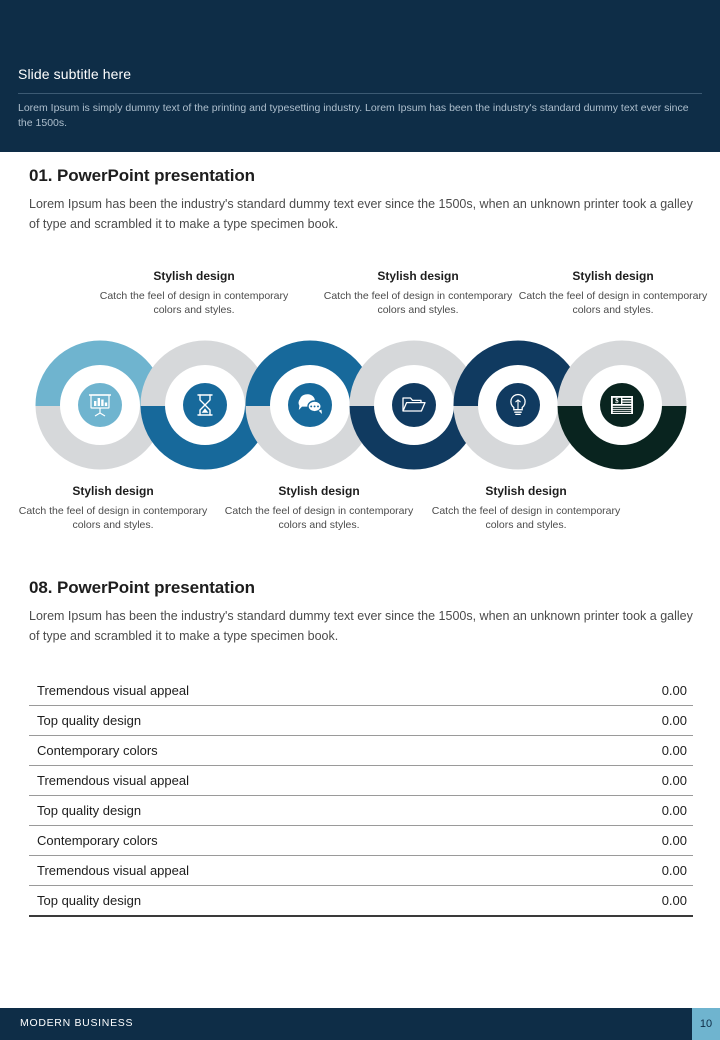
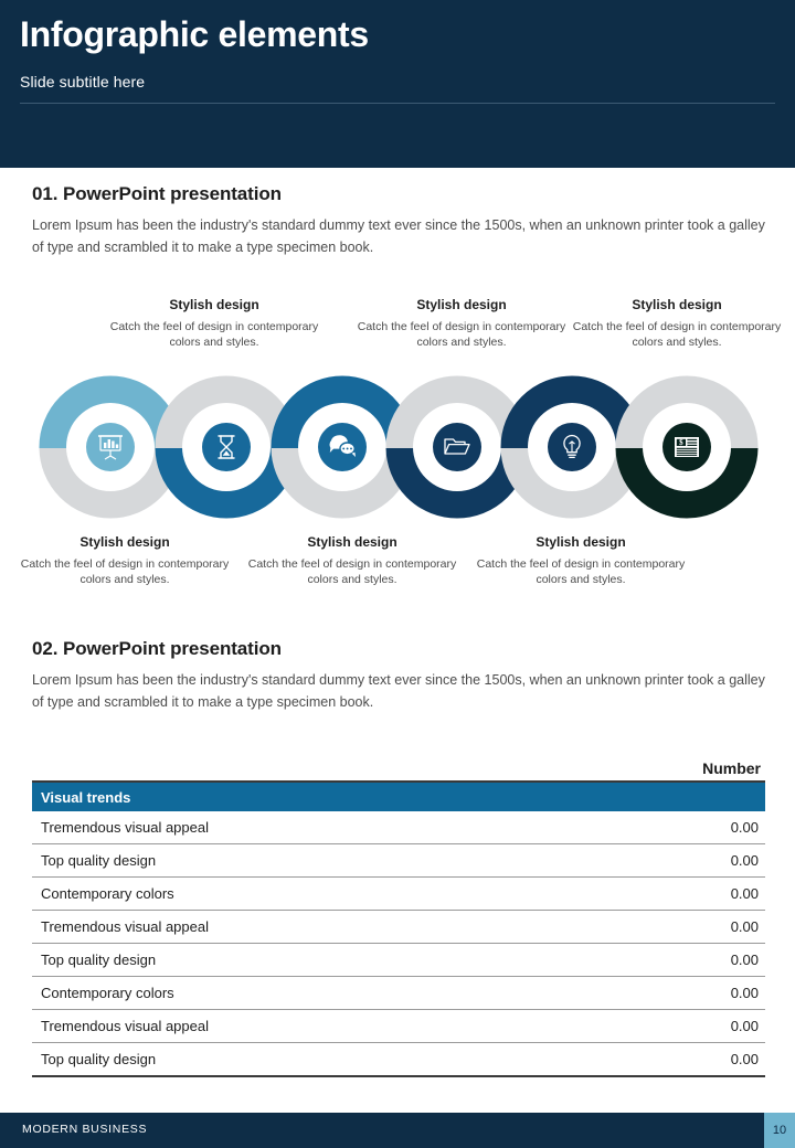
+ Infographic elements
  Slide subtitle here
- Lorem Ipsum is simply dummy text of the printing and typesetting industry. Lorem Ipsum has been the industry's standard dummy text ever since the 1500s.
  01. PowerPoint presentation
  Lorem Ipsum has been the industry's standard dummy text ever since the 1500s, when an unknown printer took a galley of type and scrambled it to make a type specimen book.
  Stylish design
  Catch the feel of design in contemporary colors and styles.
  Stylish design
  Catch the feel of design in contemporary colors and styles.
  Stylish design
  Catch the feel of design in contemporary colors and styles.
  $
  Stylish design
  Catch the feel of design in contemporary colors and styles.
  Stylish design
  Catch the feel of design in contemporary colors and styles.
  Stylish design
  Catch the feel of design in contemporary colors and styles.
- 08. PowerPoint presentation
+ 02. PowerPoint presentation
  Lorem Ipsum has been the industry's standard dummy text ever since the 1500s, when an unknown printer took a galley of type and scrambled it to make a type specimen book.
+ 	Number
+ Visual trends
  Tremendous visual appeal	0.00
  Top quality design	0.00
  Contemporary colors	0.00
  Tremendous visual appeal	0.00
  Top quality design	0.00
  Contemporary colors	0.00
  Tremendous visual appeal	0.00
  Top quality design	0.00
  MODERN BUSINESS
  10
